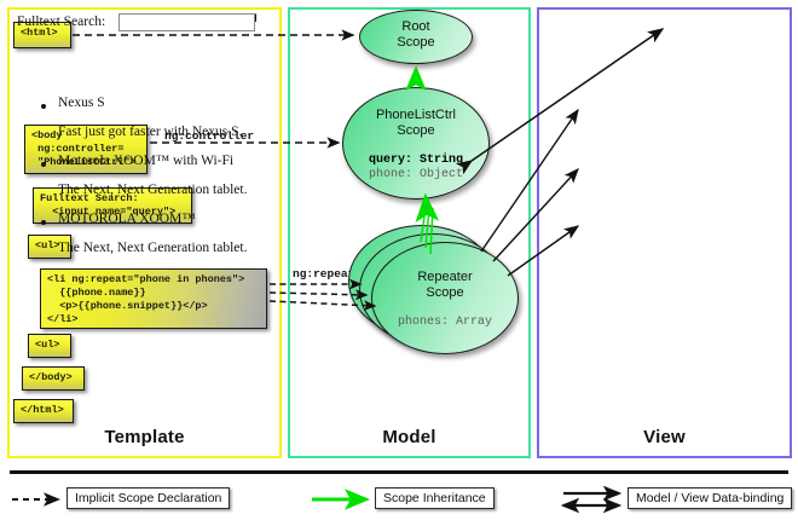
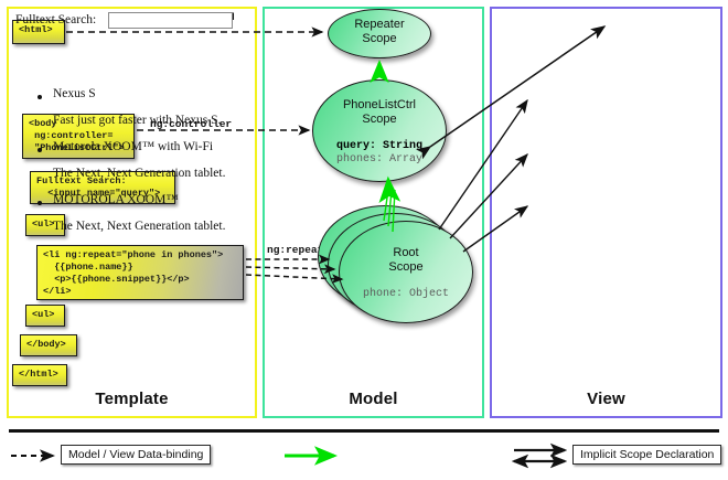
  Template
  Model
  View
  <html>
  <body
  ng:controller=
  PhoneListCtrl">
  Fulltext Search:
  <input name="query">
  <ul>
  <li ng:repeat="phone in phones">
  {{phone.name}}
  <p>{{phone.snippet}}</p>
  </li>
  <ul>
  </body>
  </html>
  ng:controller
  ng:repea
- Root
+ Repeater
  Scope
  PhoneListCtrl
  Scope
  query: String
- phone: Object
+ phones: Array
- Repeater
+ Root
  Scope
- phones: Array
+ phone: Object
  Fulltext Search:
  Nexus S
  Fast just got faster with Nexus S.
  Motorola XOOM™ with Wi-Fi
  The Next, Next Generation tablet.
  MOTOROLA XOOM™
  The Next, Next Generation tablet.
- Implicit Scope Declaration
+ Model / View Data-binding
- Scope Inheritance
- Model / View Data-binding
+ Implicit Scope Declaration
